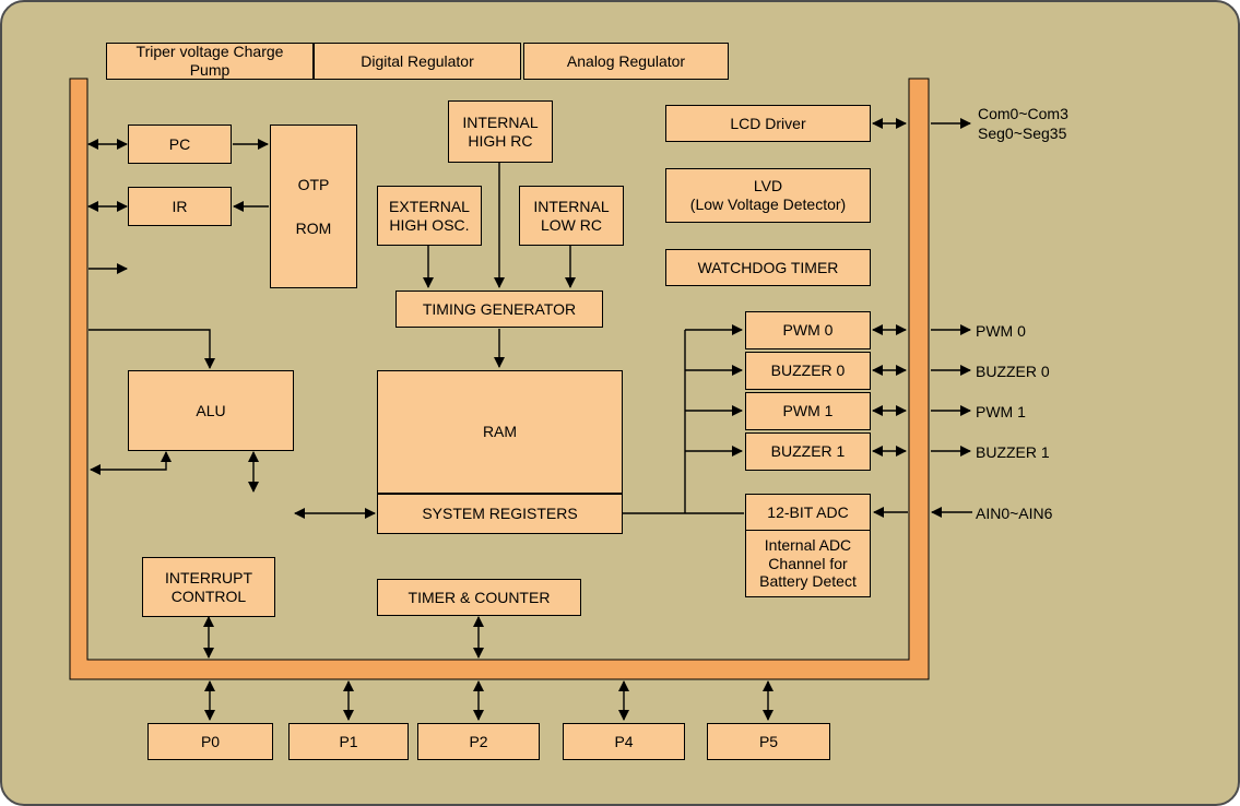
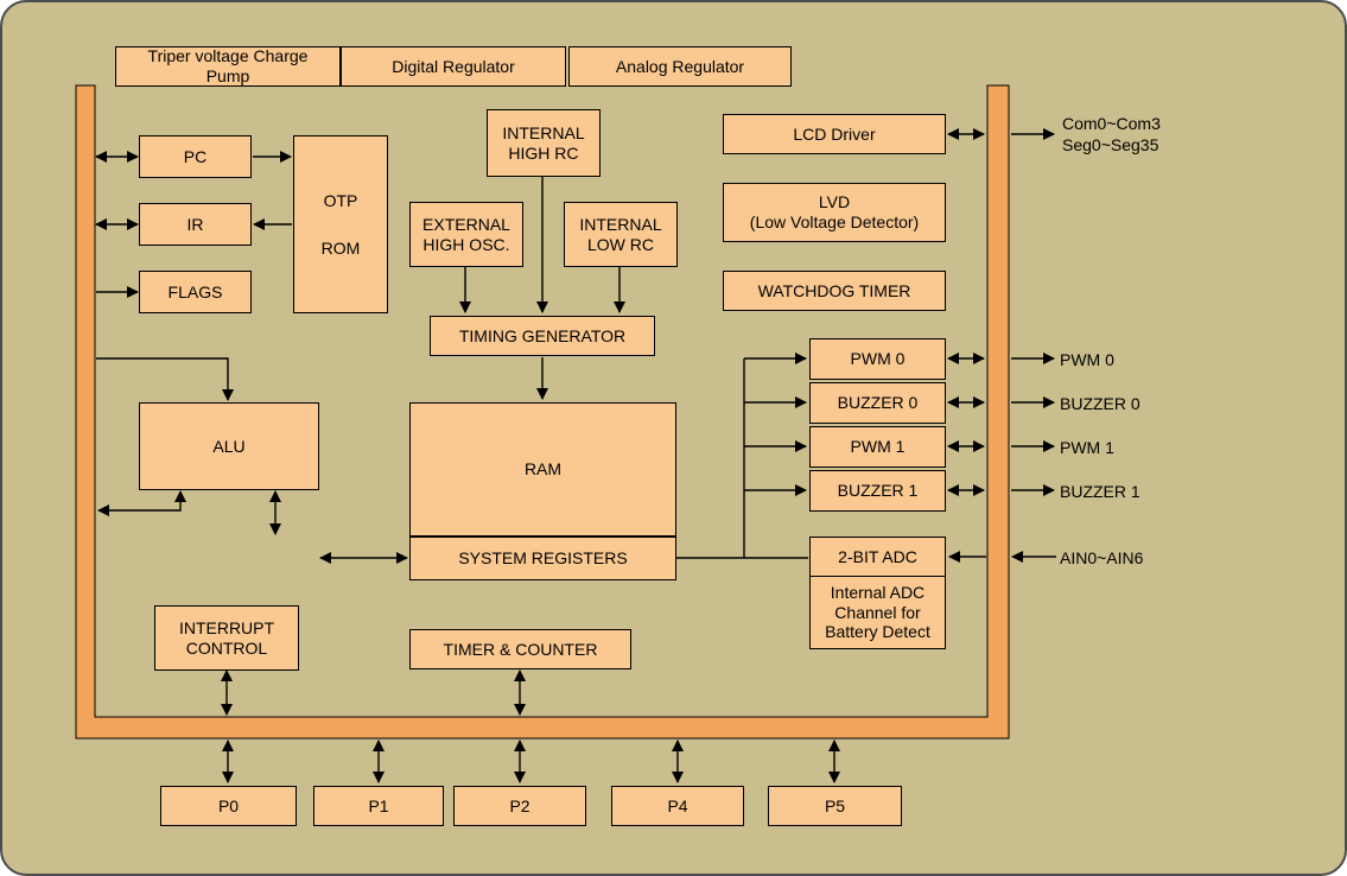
  Triper voltage Charge
  Pump
  Digital Regulator
  Analog Regulator
  PC
  IR
+ FLAGS
  OTP
  ROM
  INTERNAL
  HIGH RC
  EXTERNAL
  HIGH OSC.
  INTERNAL
  LOW RC
  TIMING GENERATOR
  RAM
  SYSTEM REGISTERS
  TIMER & COUNTER
  ALU
  INTERRUPT
  CONTROL
  LCD Driver
  LVD
  (Low Voltage Detector)
  WATCHDOG TIMER
  PWM 0
  BUZZER 0
  PWM 1
  BUZZER 1
- 12-BIT ADC
+ 2-BIT ADC
  Internal ADC
  Channel for
  Battery Detect
  P0
  P1
  P2
  P4
  P5
  Com0~Com3
  Seg0~Seg35
  PWM 0
  BUZZER 0
  PWM 1
  BUZZER 1
  AIN0~AIN6
